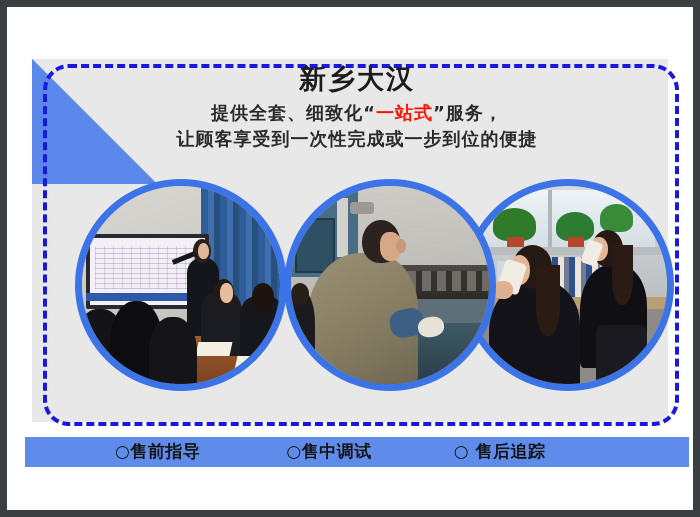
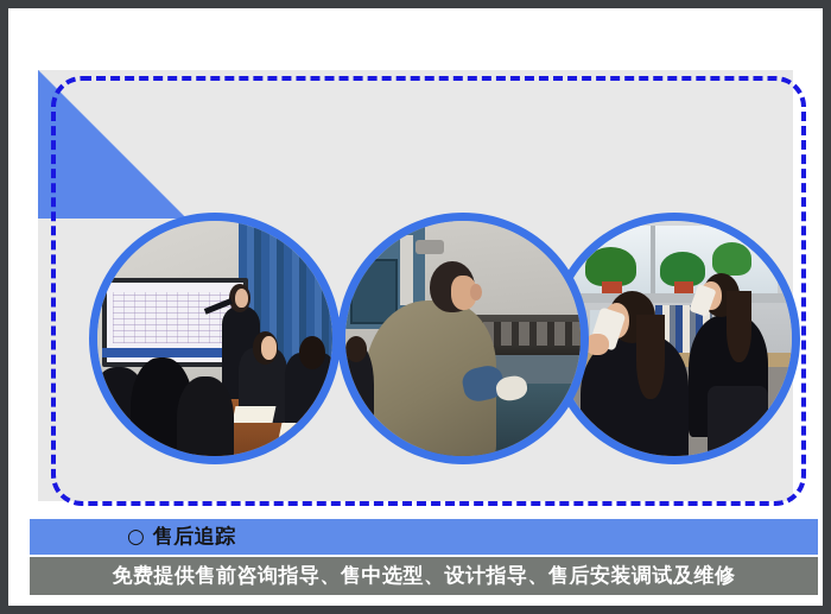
- 新乡大汉
- 提供全套、细致化“一站式”服务，
- 让顾客享受到一次性完成或一步到位的便捷
- ○售前指导
- ○售中调试
  ○ 售后追踪
+ 免费提供售前咨询指导、售中选型、设计指导、售后安装调试及维修
